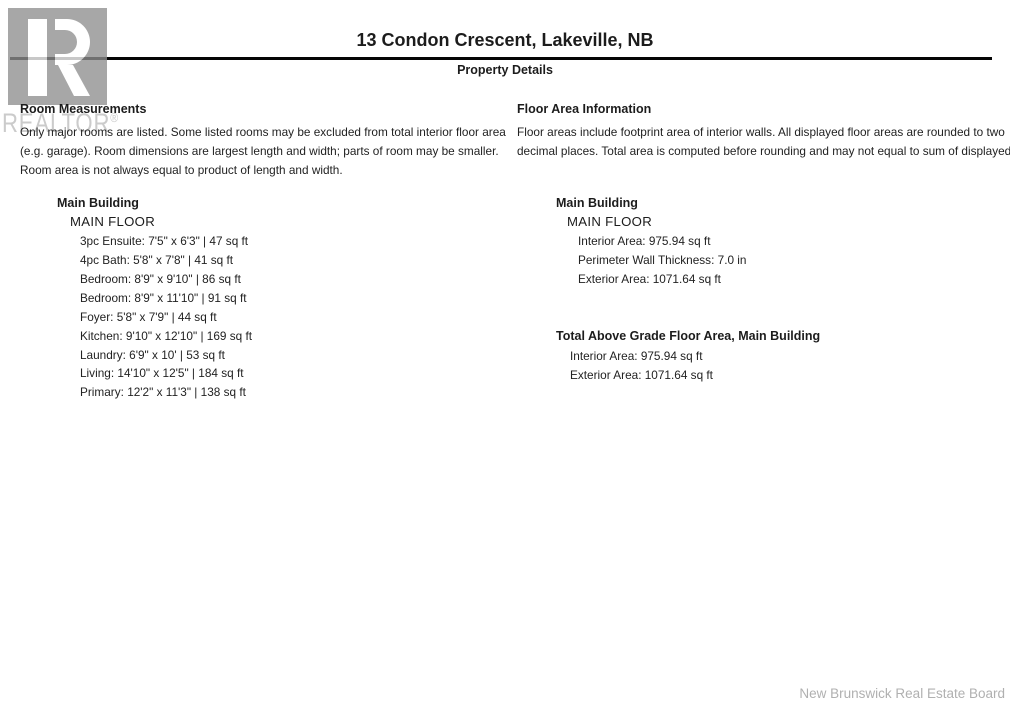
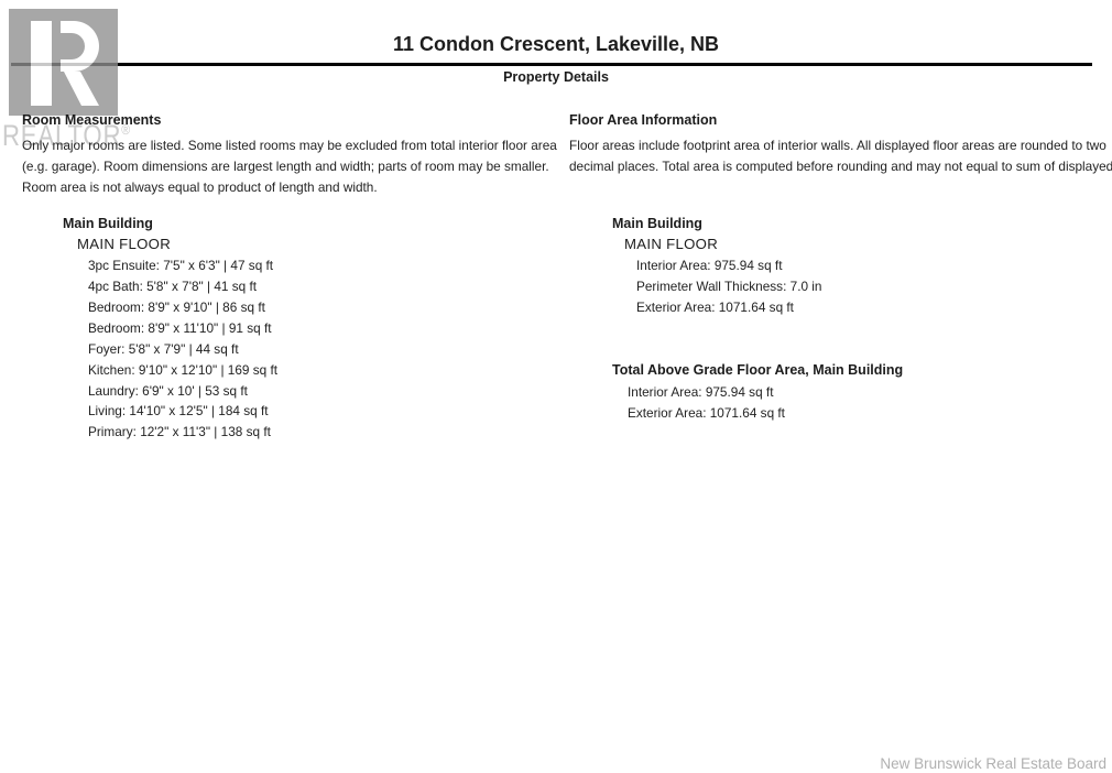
  REALTOR®
- 13 Condon Crescent, Lakeville, NB
+ 11 Condon Crescent, Lakeville, NB
  Property Details
  Room Measurements
  Only major rooms are listed. Some listed rooms may be excluded from total interior floor area
  (e.g. garage). Room dimensions are largest length and width; parts of room may be smaller.
  Room area is not always equal to product of length and width.
  Main Building
  MAIN FLOOR
  3pc Ensuite: 7'5" x 6'3" | 47 sq ft
  4pc Bath: 5'8" x 7'8" | 41 sq ft
  Bedroom: 8'9" x 9'10" | 86 sq ft
  Bedroom: 8'9" x 11'10" | 91 sq ft
  Foyer: 5'8" x 7'9" | 44 sq ft
  Kitchen: 9'10" x 12'10" | 169 sq ft
  Laundry: 6'9" x 10' | 53 sq ft
  Living: 14'10" x 12'5" | 184 sq ft
  Primary: 12'2" x 11'3" | 138 sq ft
  Floor Area Information
  Floor areas include footprint area of interior walls. All displayed floor areas are rounded to two
  decimal places. Total area is computed before rounding and may not equal to sum of displayed
  Main Building
  MAIN FLOOR
  Interior Area: 975.94 sq ft
  Perimeter Wall Thickness: 7.0 in
  Exterior Area: 1071.64 sq ft
  Total Above Grade Floor Area, Main Building
  Interior Area: 975.94 sq ft
  Exterior Area: 1071.64 sq ft
  New Brunswick Real Estate Board
